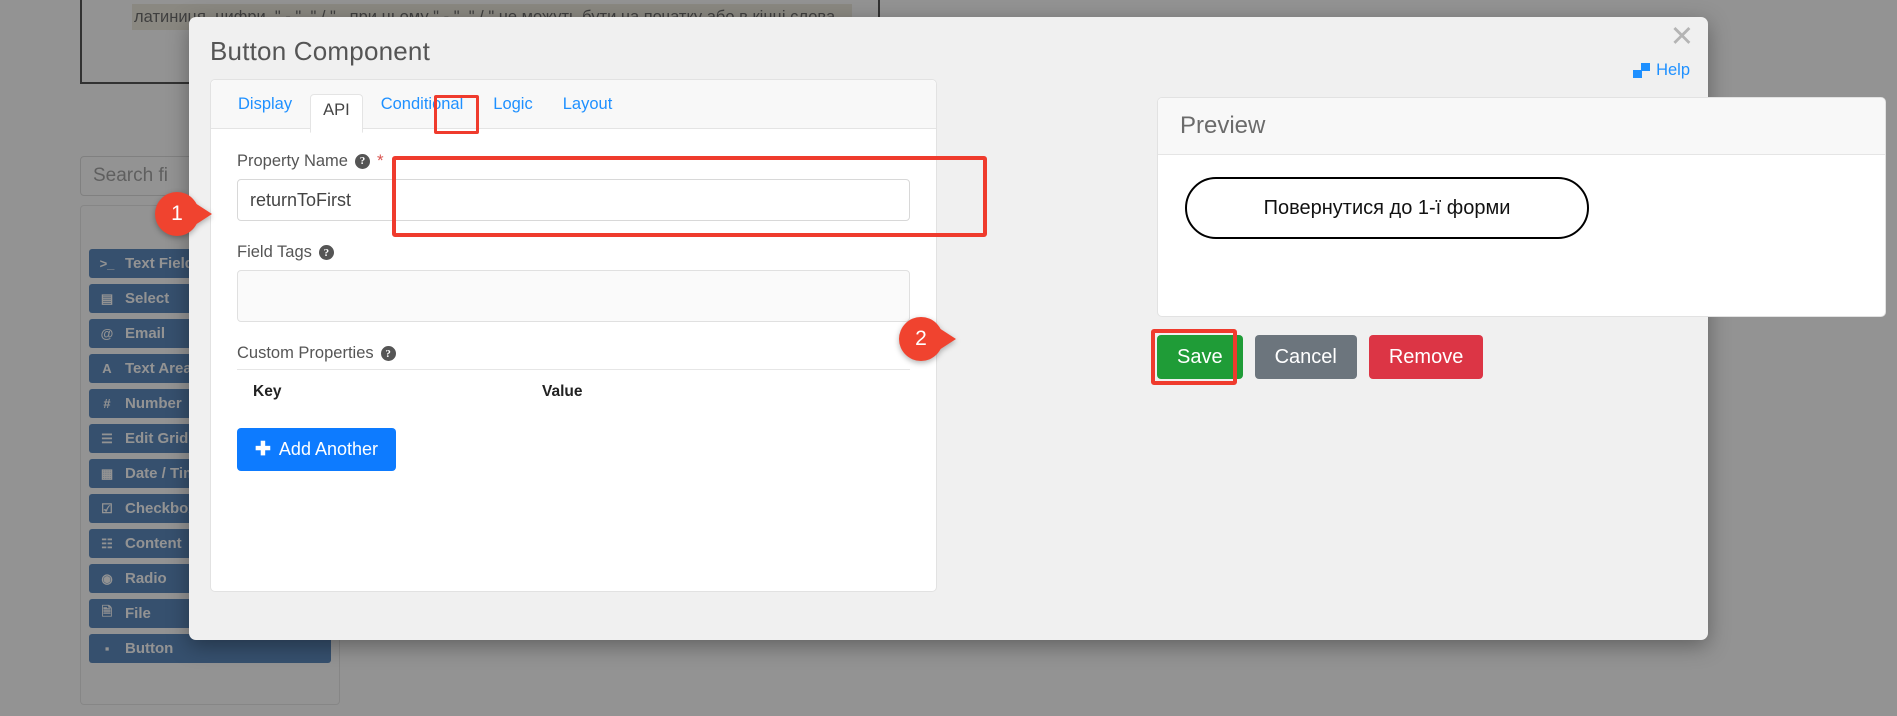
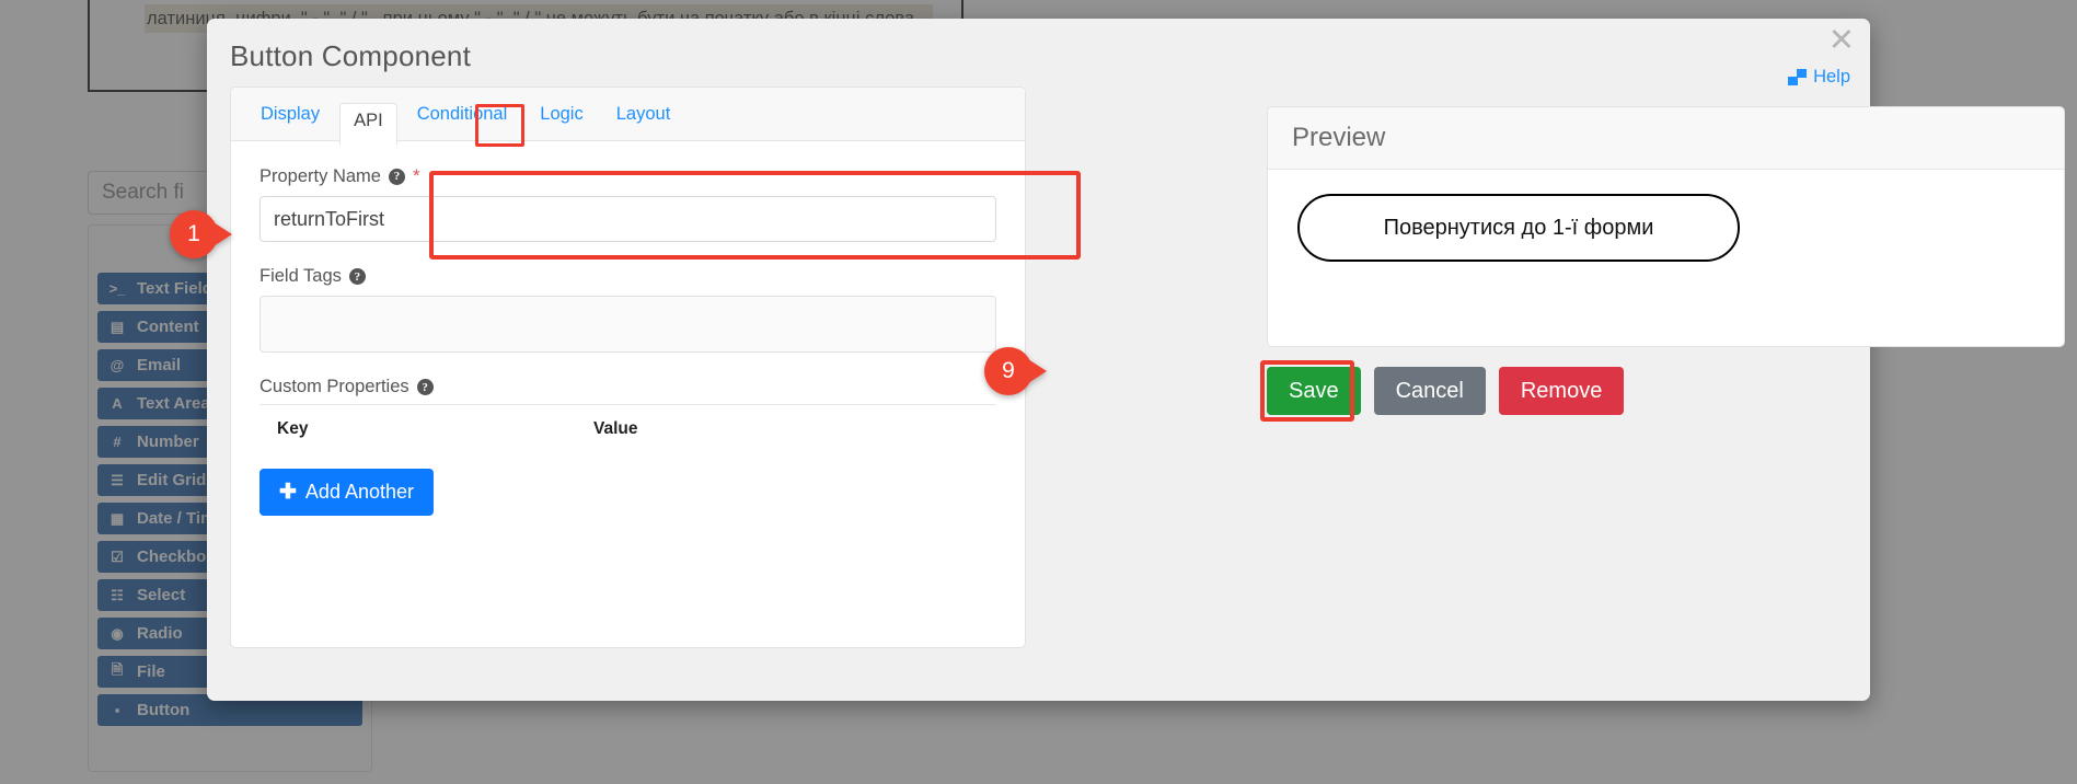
  Search fi
  >_
  Text Fiel
  ▤
- Select
+ Content
  @
  Email
  A
  Text Area
  #
  Number
  ☰
  Edit Grid
  ▦
  Date / Ti
  ☑
  Checkbo
  ☷
- Content
+ Select
  ◉
  Radio
  🗎
  File
  ▪
  Button
  Button Component
  ✕
  Help
  Display
  API
  Conditional
  Logic
  Layout
  Property Name
  ?
  *
  returnToFirst
  Field Tags
  ?
  Custom Properties
  ?
  Key	Value
  ✚
  Add Another
  Preview
  Повернутися до 1-ї форми
  Save
  Cancel
  Remove
  1
- 2
+ 9
